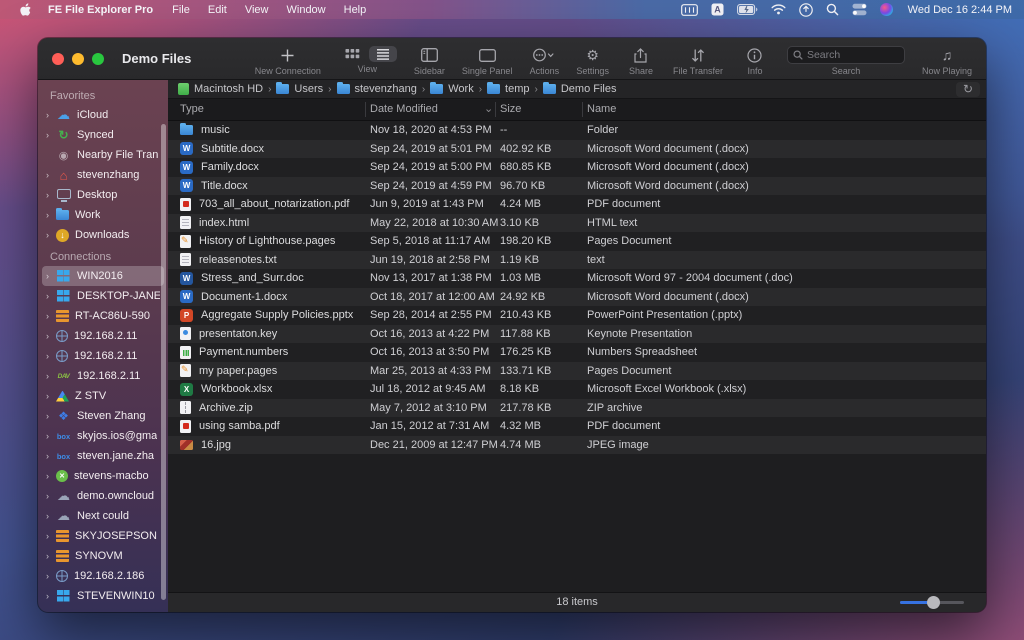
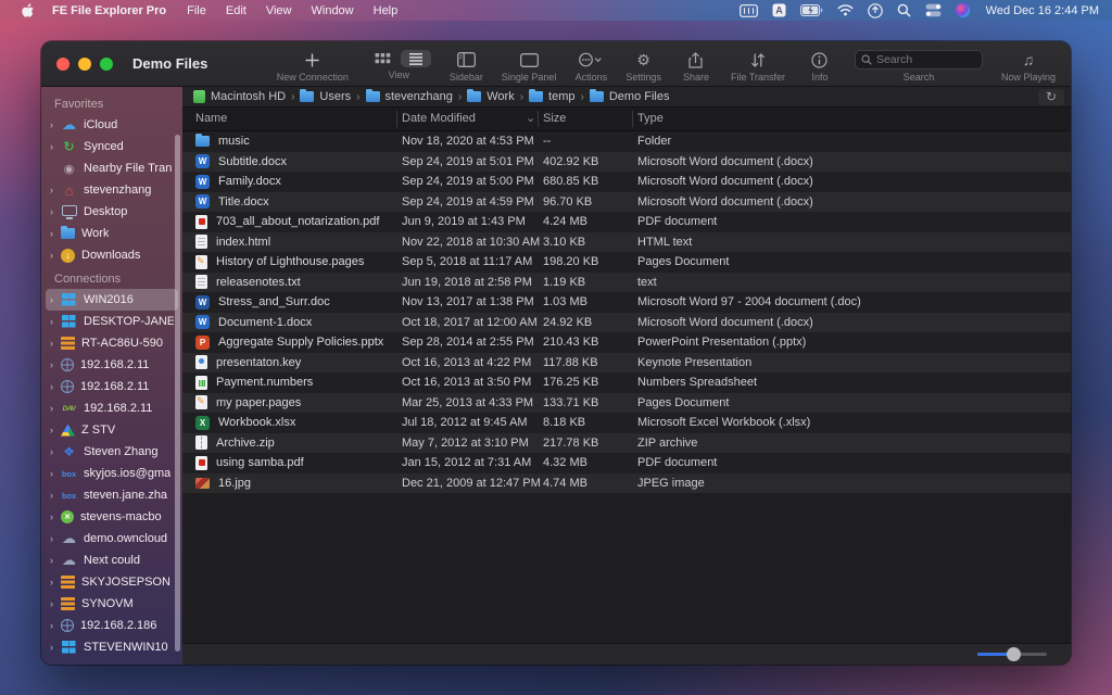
  FE File Explorer Pro
  File
  Edit
  View
  Window
  Help
  A
  Wed Dec 16 2:44 PM
  Demo Files
  New Connection
  View
  Sidebar
  Single Panel
  Actions
  ⚙
  Settings
  Share
  File Transfer
  Info
  Search
  Search
  ♫
  Now Playing
  Favorites
  ›
  iCloud
  ›
  Synced
  Nearby File Tran
  ›
  stevenzhang
  ›
  Desktop
  ›
  Work
  ›
  Downloads
  Connections
  ›
  WIN2016
  ›
  DESKTOP-JANE
  ›
  RT-AC86U-590
  ›
  192.168.2.11
  ›
  192.168.2.11
  ›
  192.168.2.11
  ›
  Z STV
  ›
  Steven Zhang
  ›
  skyjos.ios@gma
  ›
  steven.jane.zha
  ›
  stevens-macbo
  ›
  demo.owncloud
  ›
  Next could
  ›
  SKYJOSEPSON
  ›
  SYNOVM
  ›
  192.168.2.186
  ›
  STEVENWIN10
  Macintosh HD
  ›
  Users
  ›
  stevenzhang
  ›
  Work
  ›
  temp
  ›
  Demo Files
  ↻
- Type
+ Name
  Date Modified
  ⌄
  Size
- Name
+ Type
  music
  Nov 18, 2020 at 4:53 PM
  --
  Folder
  Subtitle.docx
  Sep 24, 2019 at 5:01 PM
  402.92 KB
  Microsoft Word document (.docx)
  Family.docx
  Sep 24, 2019 at 5:00 PM
  680.85 KB
  Microsoft Word document (.docx)
  Title.docx
  Sep 24, 2019 at 4:59 PM
  96.70 KB
  Microsoft Word document (.docx)
  703_all_about_notarization.pdf
  Jun 9, 2019 at 1:43 PM
  4.24 MB
  PDF document
  index.html
- May 22, 2018 at 10:30 AM
+ Nov 22, 2018 at 10:30 AM
  3.10 KB
  HTML text
  History of Lighthouse.pages
  Sep 5, 2018 at 11:17 AM
  198.20 KB
  Pages Document
  releasenotes.txt
  Jun 19, 2018 at 2:58 PM
  1.19 KB
  text
  Stress_and_Surr.doc
  Nov 13, 2017 at 1:38 PM
  1.03 MB
  Microsoft Word 97 - 2004 document (.doc)
  Document-1.docx
  Oct 18, 2017 at 12:00 AM
  24.92 KB
  Microsoft Word document (.docx)
  Aggregate Supply Policies.pptx
  Sep 28, 2014 at 2:55 PM
  210.43 KB
  PowerPoint Presentation (.pptx)
  presentaton.key
  Oct 16, 2013 at 4:22 PM
  117.88 KB
  Keynote Presentation
  Payment.numbers
  Oct 16, 2013 at 3:50 PM
  176.25 KB
  Numbers Spreadsheet
  my paper.pages
  Mar 25, 2013 at 4:33 PM
  133.71 KB
  Pages Document
  Workbook.xlsx
  Jul 18, 2012 at 9:45 AM
  8.18 KB
  Microsoft Excel Workbook (.xlsx)
  Archive.zip
  May 7, 2012 at 3:10 PM
  217.78 KB
  ZIP archive
  using samba.pdf
  Jan 15, 2012 at 7:31 AM
  4.32 MB
  PDF document
  16.jpg
  Dec 21, 2009 at 12:47 PM
  4.74 MB
  JPEG image
- 18 items
